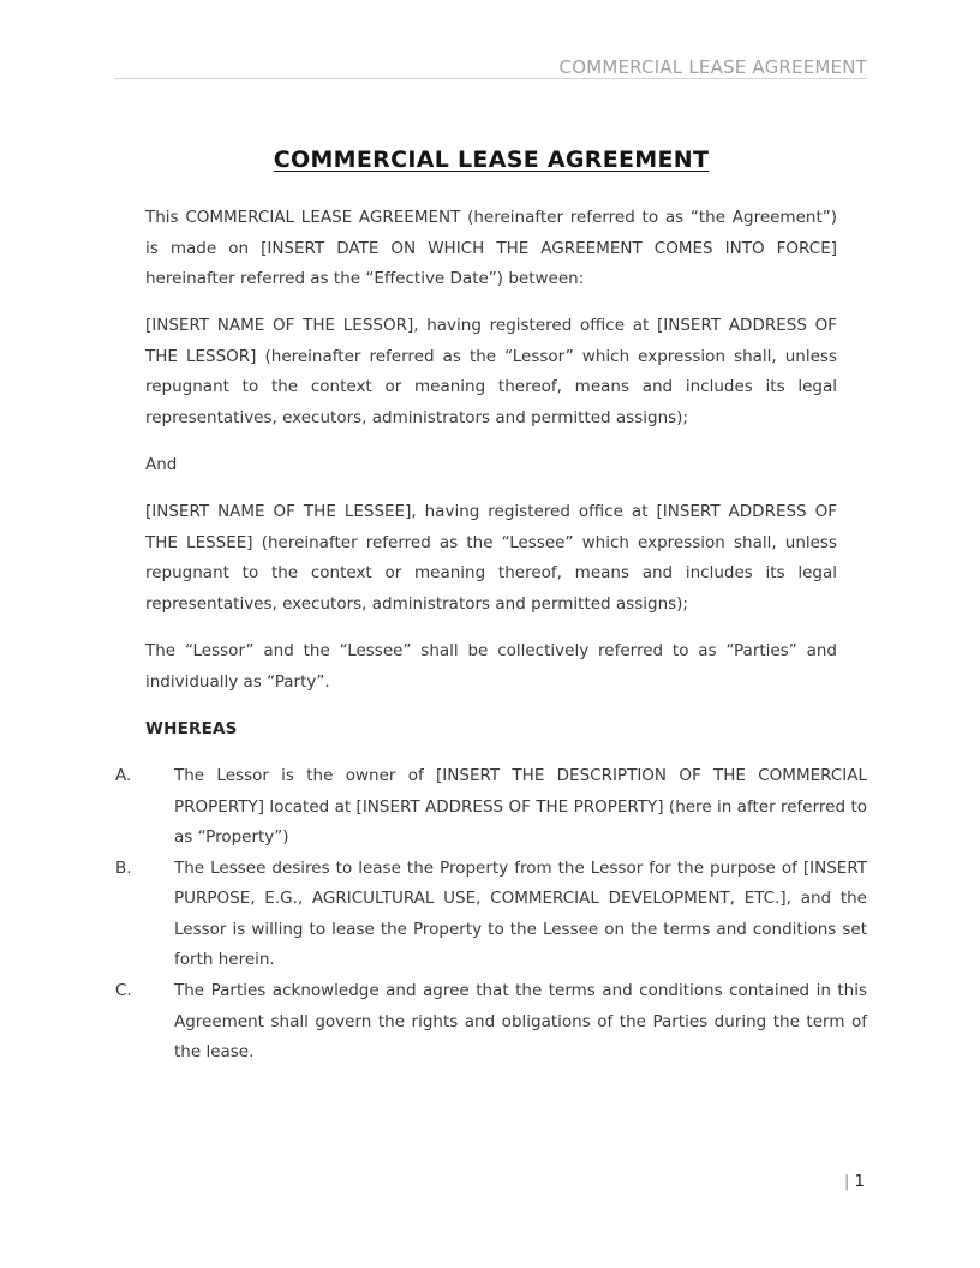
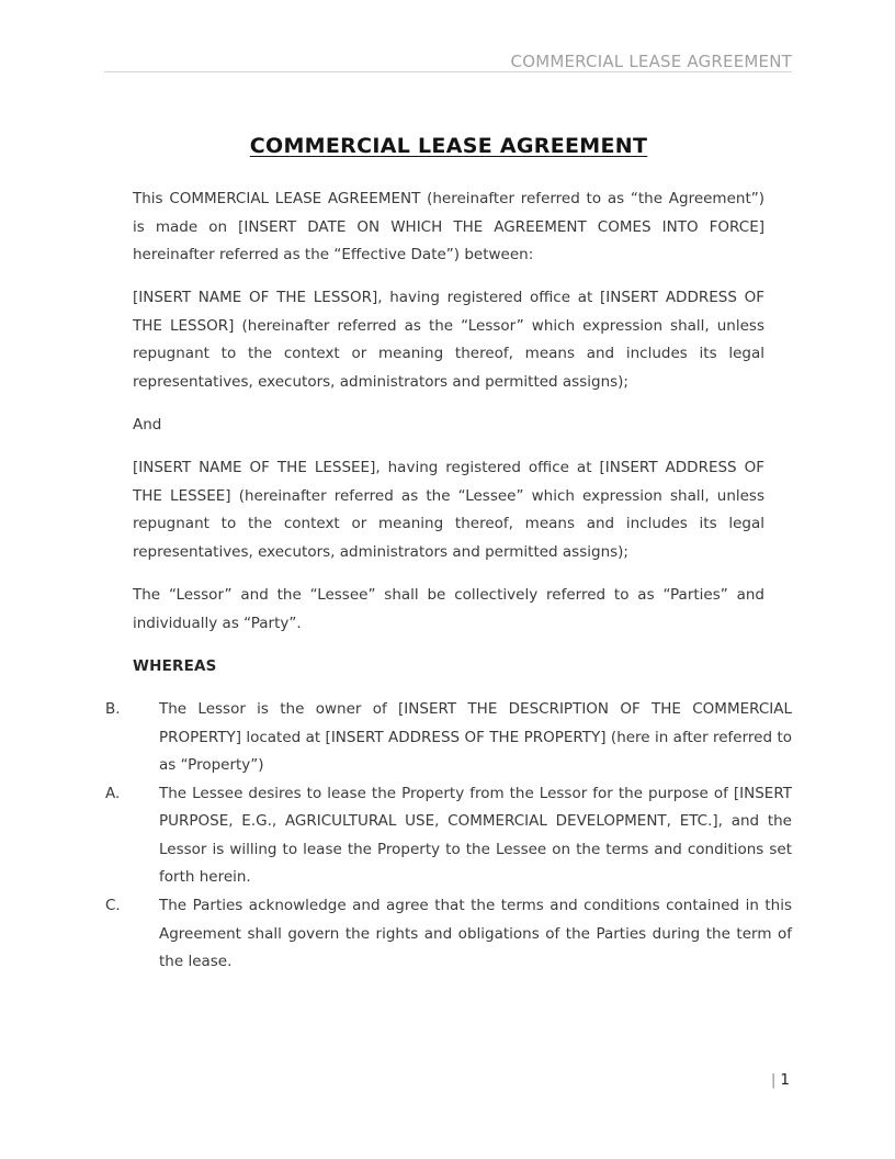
  COMMERCIAL LEASE AGREEMENT
  COMMERCIAL LEASE AGREEMENT
  This COMMERCIAL LEASE AGREEMENT (hereinafter referred to as “the Agreement”) is made on [INSERT DATE ON WHICH THE AGREEMENT COMES INTO FORCE] hereinafter referred as the “Effective Date”) between:
  [INSERT NAME OF THE LESSOR], having registered office at [INSERT ADDRESS OF THE LESSOR] (hereinafter referred as the “Lessor” which expression shall, unless repugnant to the context or meaning thereof, means and includes its legal representatives, executors, administrators and permitted assigns);
  And
  [INSERT NAME OF THE LESSEE], having registered office at [INSERT ADDRESS OF THE LESSEE] (hereinafter referred as the “Lessee” which expression shall, unless repugnant to the context or meaning thereof, means and includes its legal representatives, executors, administrators and permitted assigns);
  The “Lessor” and the “Lessee” shall be collectively referred to as “Parties” and individually as “Party”.
  WHEREAS
- A.
+ B.
  The Lessor is the owner of [INSERT THE DESCRIPTION OF THE COMMERCIAL PROPERTY] located at [INSERT ADDRESS OF THE PROPERTY] (here in after referred to as “Property”)
- B.
+ A.
  The Lessee desires to lease the Property from the Lessor for the purpose of [INSERT PURPOSE, E.G., AGRICULTURAL USE, COMMERCIAL DEVELOPMENT, ETC.], and the Lessor is willing to lease the Property to the Lessee on the terms and conditions set forth herein.
  C.
  The Parties acknowledge and agree that the terms and conditions contained in this Agreement shall govern the rights and obligations of the Parties during the term of the lease.
  | 1
